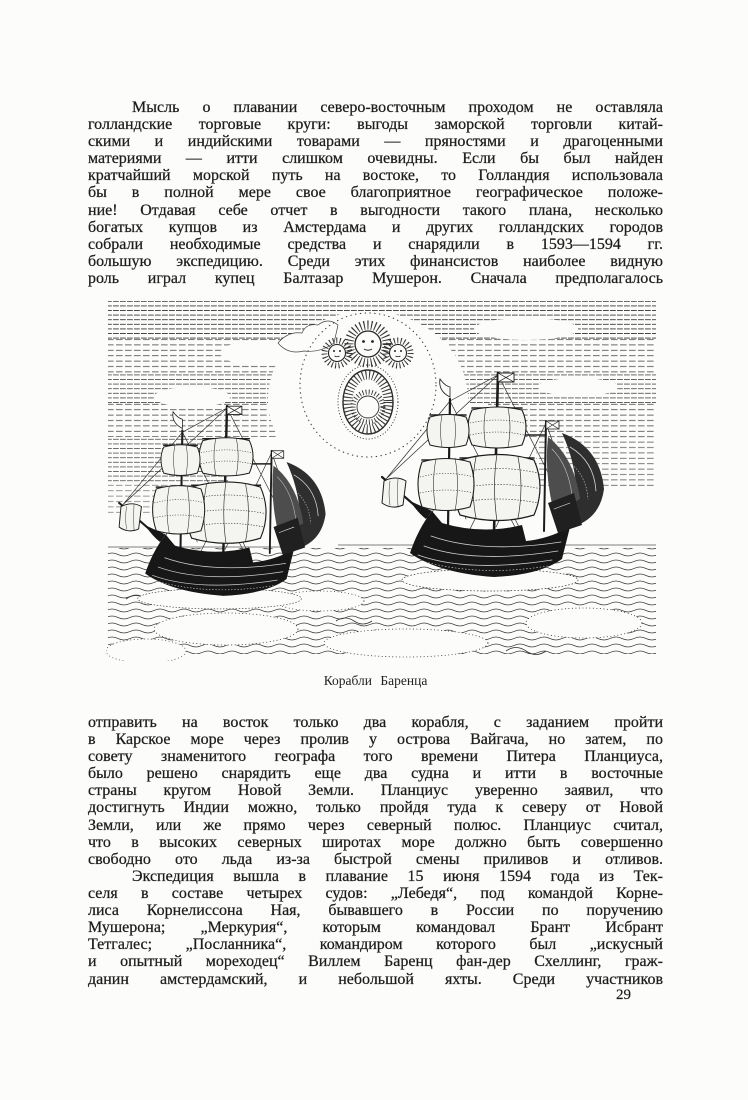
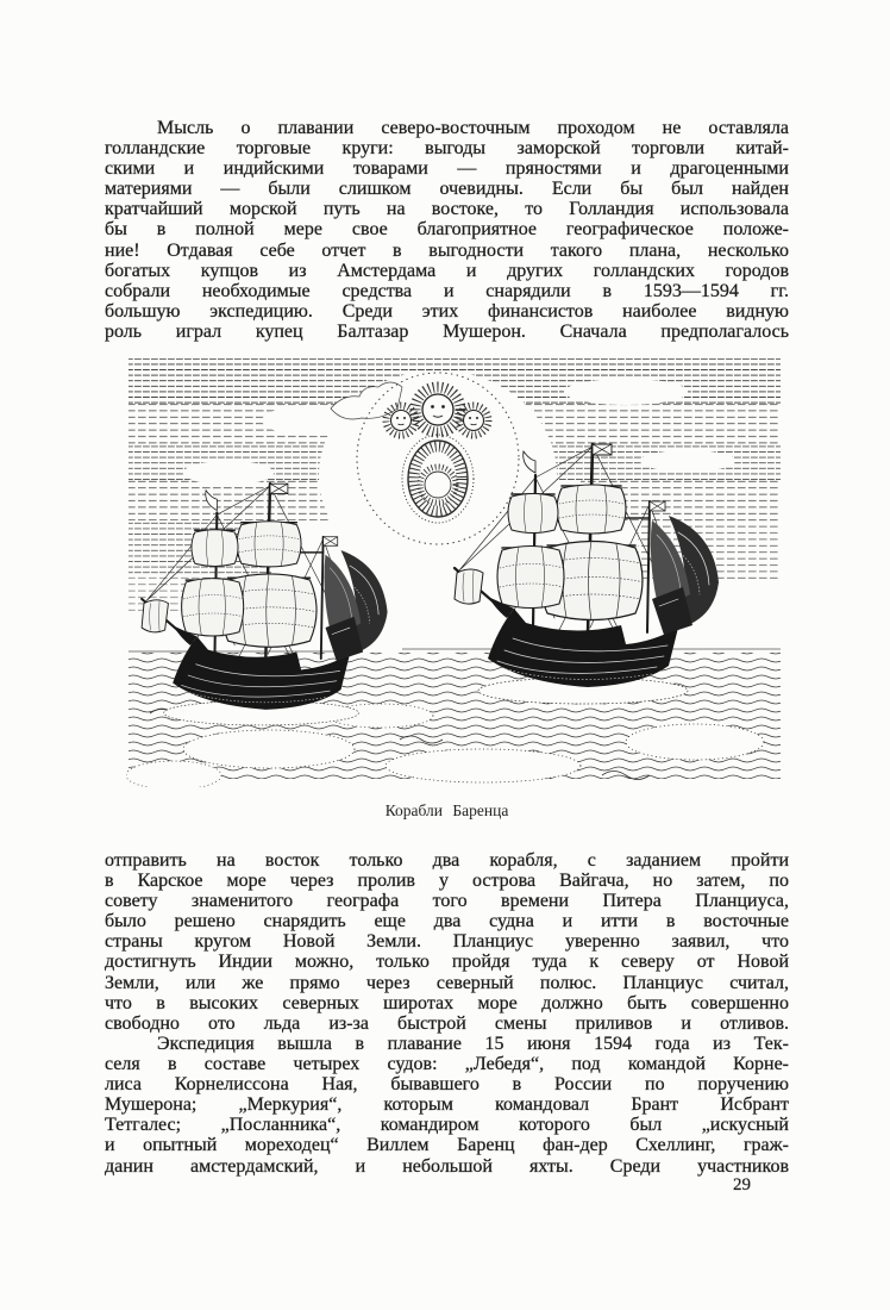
  Мысль о плавании северо-восточным проходом не оставляла
  голландские торговые круги: выгоды заморской торговли китай-
  скими и индийскими товарами — пряностями и драгоценными
- материями — итти слишком очевидны. Если бы был найден
+ материями — были слишком очевидны. Если бы был найден
  кратчайший морской путь на востоке, то Голландия использовала
  бы в полной мере свое благоприятное географическое положе-
  ние! Отдавая себе отчет в выгодности такого плана, несколько
  богатых купцов из Амстердама и других голландских городов
  собрали необходимые средства и снарядили в 1593—1594 гг.
  большую экспедицию. Среди этих финансистов наиболее видную
  роль играл купец Балтазар Мушерон. Сначала предполагалось
  Корабли Баренца
  отправить на восток только два корабля, с заданием пройти
  в Карское море через пролив у острова Вайгача, но затем, по
  совету знаменитого географа того времени Питера Планциуса,
  было решено снарядить еще два судна и итти в восточные
  страны кругом Новой Земли. Планциус уверенно заявил, что
  достигнуть Индии можно, только пройдя туда к северу от Новой
  Земли, или же прямо через северный полюс. Планциус считал,
  что в высоких северных широтах море должно быть совершенно
  свободно ото льда из-за быстрой смены приливов и отливов.
  Экспедиция вышла в плавание 15 июня 1594 года из Тек-
  селя в составе четырех судов: „Лебедя“, под командой Корне-
  лиса Корнелиссона Ная, бывавшего в России по поручению
  Мушерона; „Меркурия“, которым командовал Брант Исбрант
  Тетгалес; „Посланника“, командиром которого был „искусный
  и опытный мореходец“ Виллем Баренц фан-дер Схеллинг, граж-
  данин амстердамский, и небольшой яхты. Среди участников
  29
